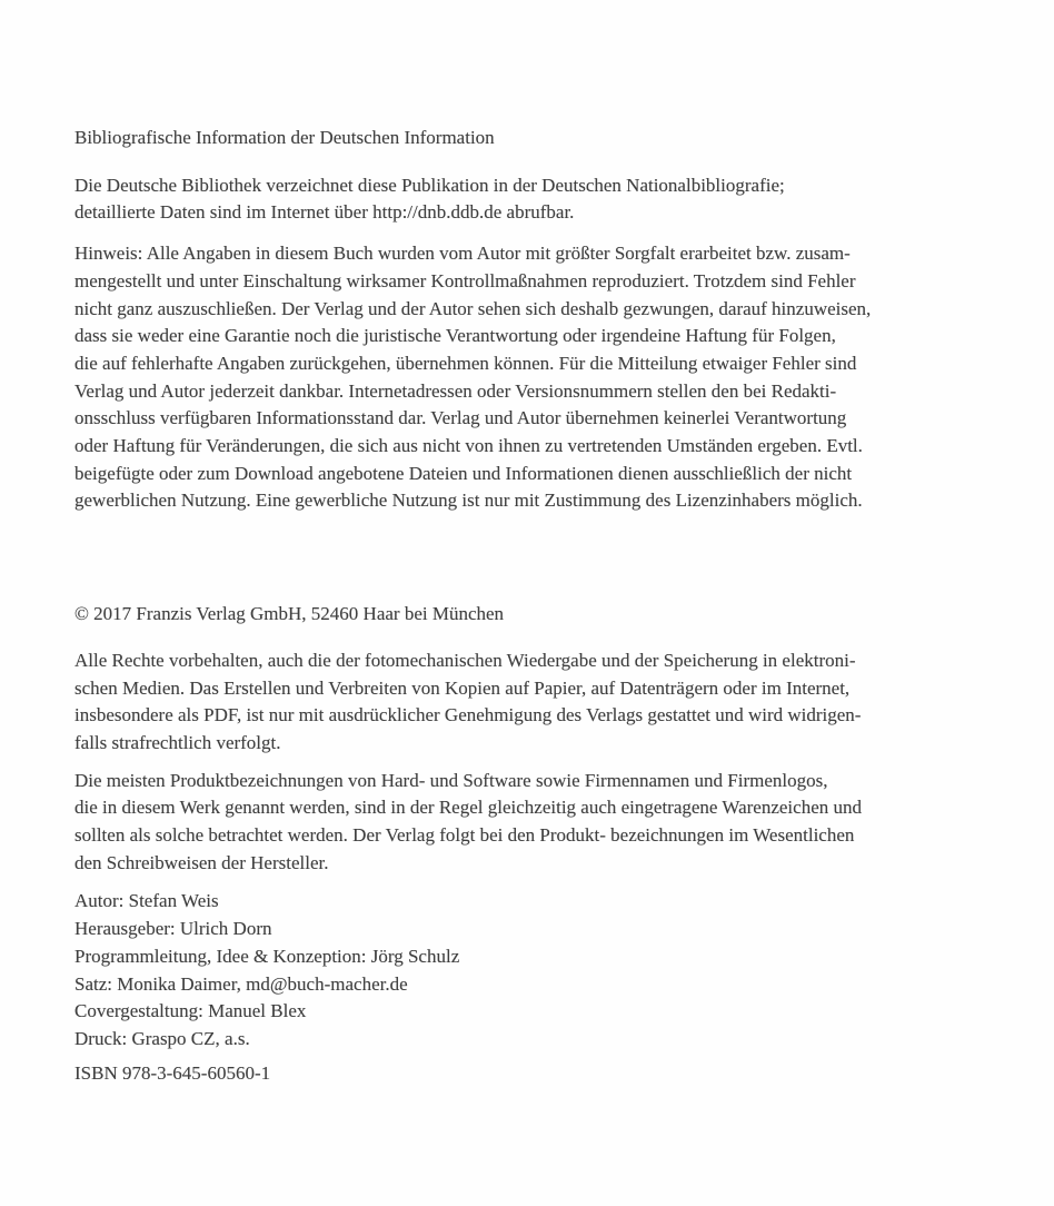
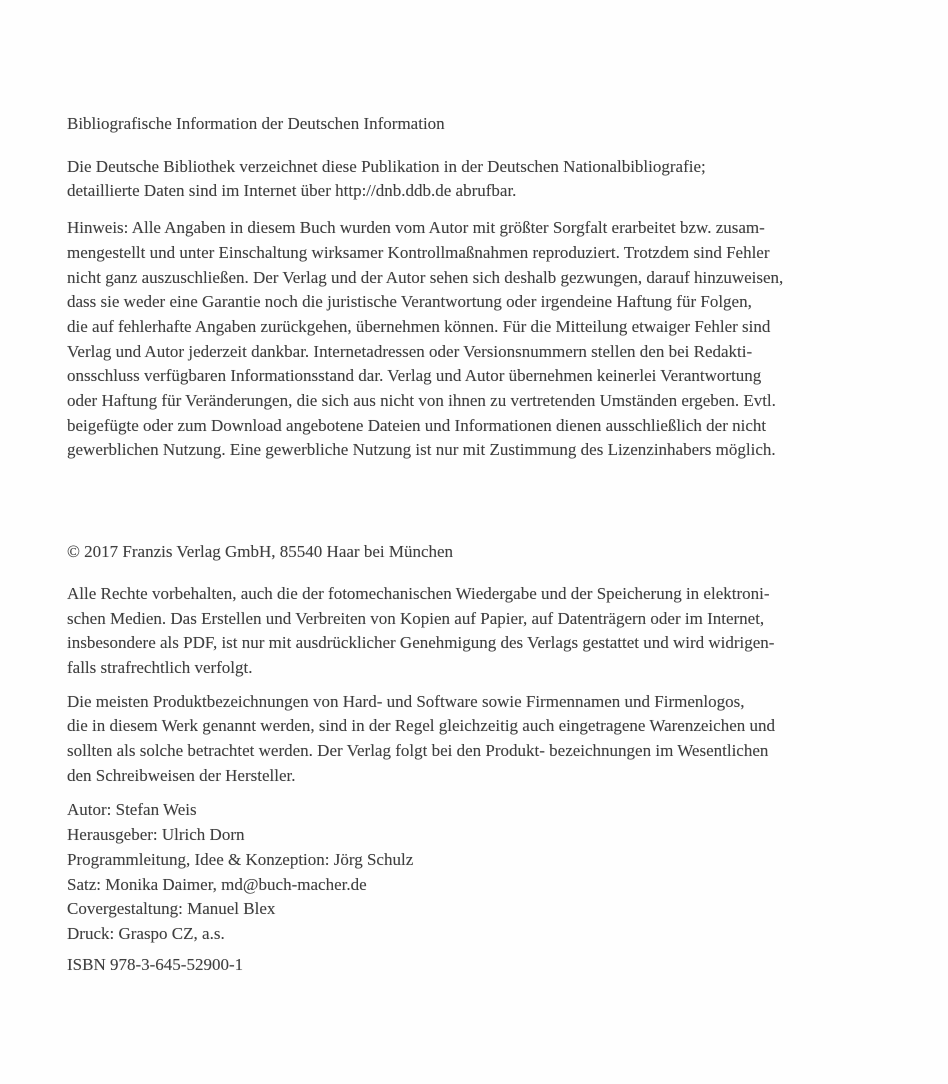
  Bibliografische Information der Deutschen Information
  Die Deutsche Bibliothek verzeichnet diese Publikation in der Deutschen Nationalbibliografie;
  detaillierte Daten sind im Internet über http://dnb.ddb.de abrufbar.
  Hinweis: Alle Angaben in diesem Buch wurden vom Autor mit größter Sorgfalt erarbeitet bzw. zusam-
  mengestellt und unter Einschaltung wirksamer Kontrollmaßnahmen reproduziert. Trotzdem sind Fehler
  nicht ganz auszuschließen. Der Verlag und der Autor sehen sich deshalb gezwungen, darauf hinzuweisen,
  dass sie weder eine Garantie noch die juristische Verantwortung oder irgendeine Haftung für Folgen,
  die auf fehlerhafte Angaben zurückgehen, übernehmen können. Für die Mitteilung etwaiger Fehler sind
  Verlag und Autor jederzeit dankbar. Internetadressen oder Versionsnummern stellen den bei Redakti-
  onsschluss verfügbaren Informationsstand dar. Verlag und Autor übernehmen keinerlei Verantwortung
  oder Haftung für Veränderungen, die sich aus nicht von ihnen zu vertretenden Umständen ergeben. Evtl.
  beigefügte oder zum Download angebotene Dateien und Informationen dienen ausschließlich der nicht
  gewerblichen Nutzung. Eine gewerbliche Nutzung ist nur mit Zustimmung des Lizenzinhabers möglich.
- © 2017 Franzis Verlag GmbH, 52460 Haar bei München
+ © 2017 Franzis Verlag GmbH, 85540 Haar bei München
  Alle Rechte vorbehalten, auch die der fotomechanischen Wiedergabe und der Speicherung in elektroni-
  schen Medien. Das Erstellen und Verbreiten von Kopien auf Papier, auf Datenträgern oder im Internet,
  insbesondere als PDF, ist nur mit ausdrücklicher Genehmigung des Verlags gestattet und wird widrigen-
  falls strafrechtlich verfolgt.
  Die meisten Produktbezeichnungen von Hard- und Software sowie Firmennamen und Firmenlogos,
  die in diesem Werk genannt werden, sind in der Regel gleichzeitig auch eingetragene Warenzeichen und
  sollten als solche betrachtet werden. Der Verlag folgt bei den Produkt- bezeichnungen im Wesentlichen
  den Schreibweisen der Hersteller.
  Autor: Stefan Weis
  Herausgeber: Ulrich Dorn
  Programmleitung, Idee & Konzeption: Jörg Schulz
  Satz: Monika Daimer, md@buch-macher.de
  Covergestaltung: Manuel Blex
  Druck: Graspo CZ, a.s.
- ISBN 978-3-645-60560-1
+ ISBN 978-3-645-52900-1
